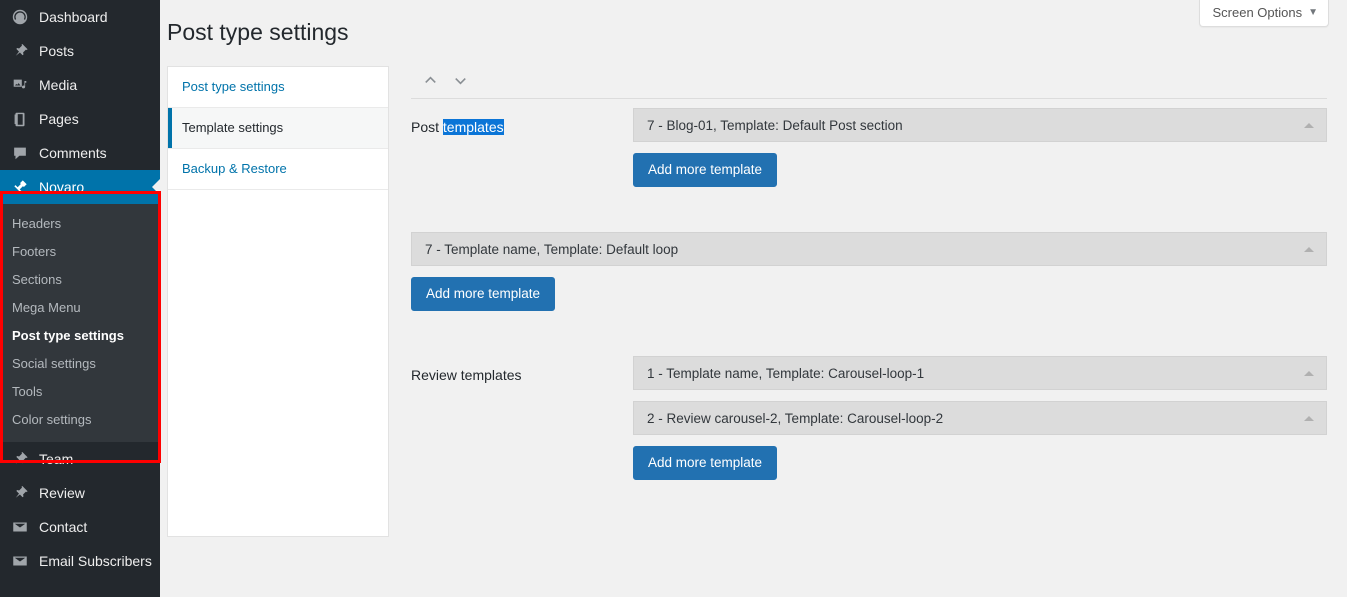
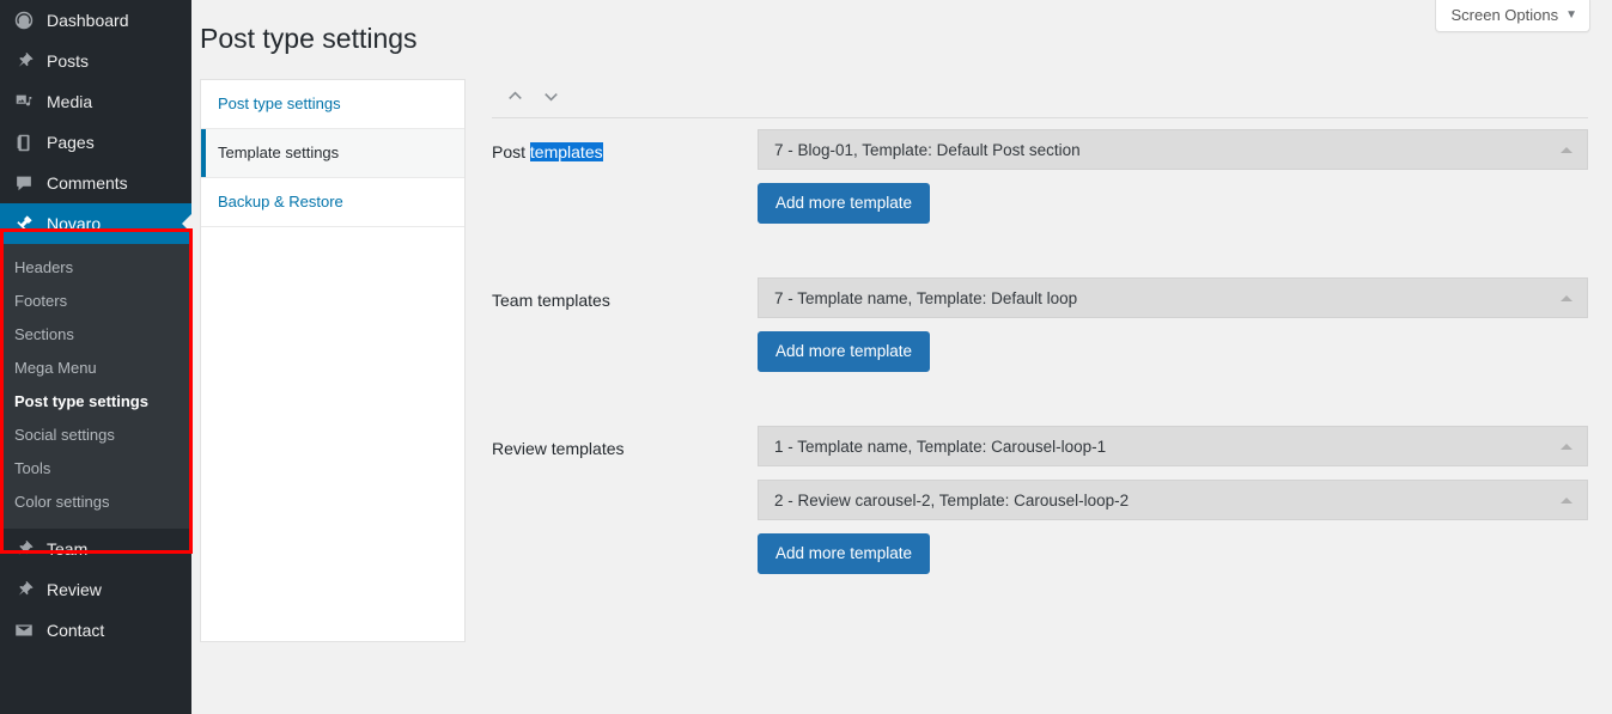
  Dashboard
  Posts
  Media
  Pages
  Comments
  Novaro
  Headers
  Footers
  Sections
  Mega Menu
  Post type settings
  Social settings
  Tools
  Color settings
  Team
  Review
  Contact
- Email Subscribers
  Screen Options
  ▼
  Post type settings
  Post type settings
  Template settings
  Backup & Restore
  Post templates
  7 - Blog-01, Template: Default Post section
  Add more template
+ Team templates
  7 - Template name, Template: Default loop
  Add more template
  Review templates
  1 - Template name, Template: Carousel-loop-1
  2 - Review carousel-2, Template: Carousel-loop-2
  Add more template
